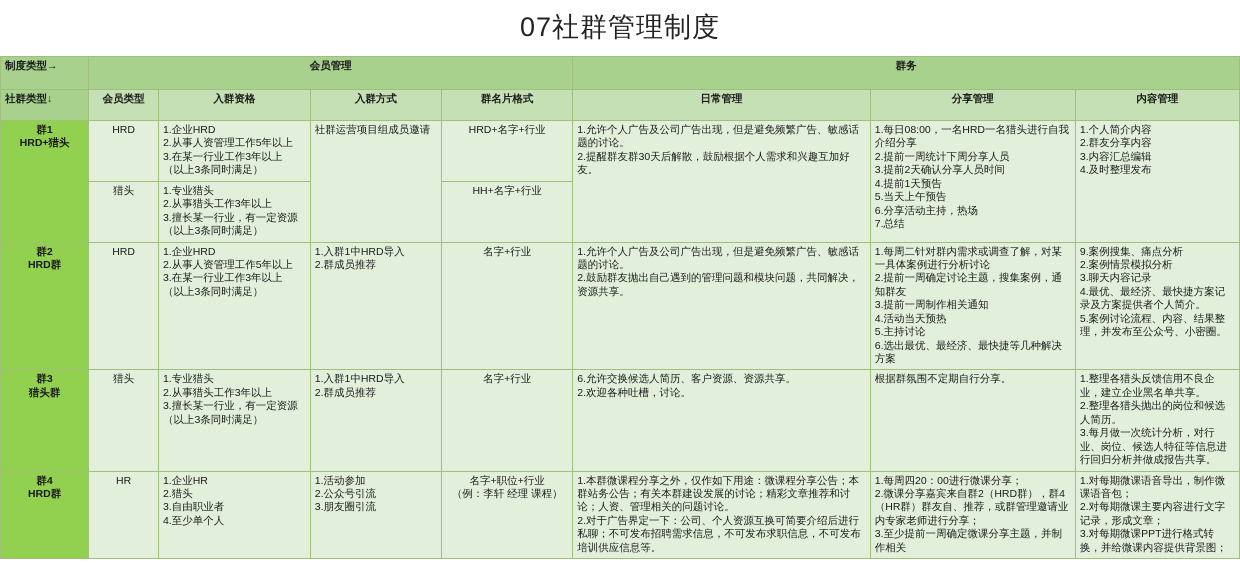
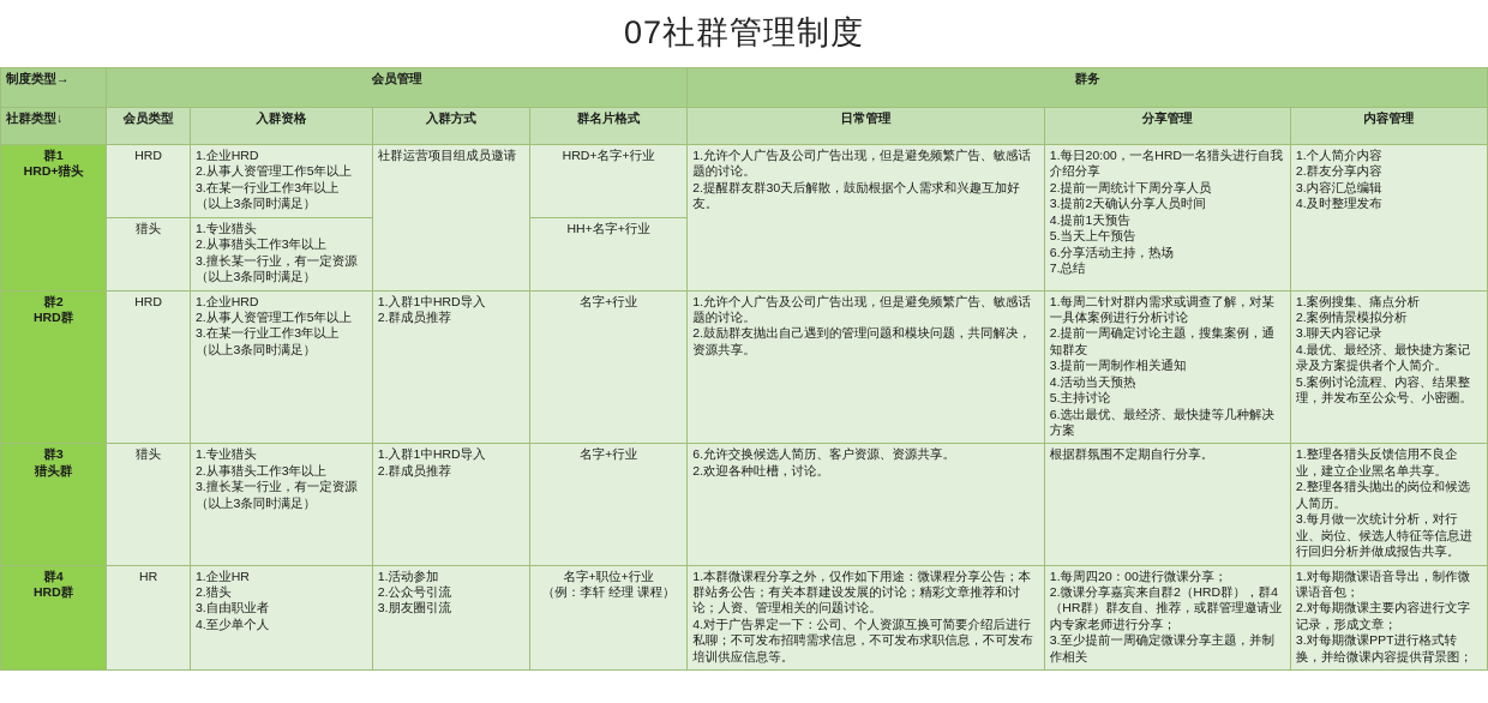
  07社群管理制度
  制度类型→	会员管理	群务
  社群类型↓	会员类型	入群资格	入群方式	群名片格式	日常管理	分享管理	内容管理
- 群1 HRD+猎头	HRD	1.企业HRD 2.从事人资管理工作5年以上 3.在某一行业工作3年以上 （以上3条同时满足）	社群运营项目组成员邀请	HRD+名字+行业	1.允许个人广告及公司广告出现，但是避免频繁广告、敏感话题的讨论。 2.提醒群友群30天后解散，鼓励根据个人需求和兴趣互加好友。	1.每日08:00，一名HRD一名猎头进行自我介绍分享 2.提前一周统计下周分享人员 3.提前2天确认分享人员时间 4.提前1天预告 5.当天上午预告 6.分享活动主持，热场 7.总结	1.个人简介内容 2.群友分享内容 3.内容汇总编辑 4.及时整理发布
+ 群1 HRD+猎头	HRD	1.企业HRD 2.从事人资管理工作5年以上 3.在某一行业工作3年以上 （以上3条同时满足）	社群运营项目组成员邀请	HRD+名字+行业	1.允许个人广告及公司广告出现，但是避免频繁广告、敏感话题的讨论。 2.提醒群友群30天后解散，鼓励根据个人需求和兴趣互加好友。	1.每日20:00，一名HRD一名猎头进行自我介绍分享 2.提前一周统计下周分享人员 3.提前2天确认分享人员时间 4.提前1天预告 5.当天上午预告 6.分享活动主持，热场 7.总结	1.个人简介内容 2.群友分享内容 3.内容汇总编辑 4.及时整理发布
  猎头	1.专业猎头 2.从事猎头工作3年以上 3.擅长某一行业，有一定资源 （以上3条同时满足）	HH+名字+行业
- 群2 HRD群	HRD	1.企业HRD 2.从事人资管理工作5年以上 3.在某一行业工作3年以上 （以上3条同时满足）	1.入群1中HRD导入 2.群成员推荐	名字+行业	1.允许个人广告及公司广告出现，但是避免频繁广告、敏感话题的讨论。 2.鼓励群友抛出自己遇到的管理问题和模块问题，共同解决，资源共享。	1.每周二针对群内需求或调查了解，对某一具体案例进行分析讨论 2.提前一周确定讨论主题，搜集案例，通知群友 3.提前一周制作相关通知 4.活动当天预热 5.主持讨论 6.选出最优、最经济、最快捷等几种解决方案	9.案例搜集、痛点分析 2.案例情景模拟分析 3.聊天内容记录 4.最优、最经济、最快捷方案记录及方案提供者个人简介。 5.案例讨论流程、内容、结果整理，并发布至公众号、小密圈。
+ 群2 HRD群	HRD	1.企业HRD 2.从事人资管理工作5年以上 3.在某一行业工作3年以上 （以上3条同时满足）	1.入群1中HRD导入 2.群成员推荐	名字+行业	1.允许个人广告及公司广告出现，但是避免频繁广告、敏感话题的讨论。 2.鼓励群友抛出自己遇到的管理问题和模块问题，共同解决，资源共享。	1.每周二针对群内需求或调查了解，对某一具体案例进行分析讨论 2.提前一周确定讨论主题，搜集案例，通知群友 3.提前一周制作相关通知 4.活动当天预热 5.主持讨论 6.选出最优、最经济、最快捷等几种解决方案	1.案例搜集、痛点分析 2.案例情景模拟分析 3.聊天内容记录 4.最优、最经济、最快捷方案记录及方案提供者个人简介。 5.案例讨论流程、内容、结果整理，并发布至公众号、小密圈。
  群3 猎头群	猎头	1.专业猎头 2.从事猎头工作3年以上 3.擅长某一行业，有一定资源 （以上3条同时满足）	1.入群1中HRD导入 2.群成员推荐	名字+行业	6.允许交换候选人简历、客户资源、资源共享。 2.欢迎各种吐槽，讨论。	根据群氛围不定期自行分享。	1.整理各猎头反馈信用不良企业，建立企业黑名单共享。 2.整理各猎头抛出的岗位和候选人简历。 3.每月做一次统计分析，对行业、岗位、候选人特征等信息进行回归分析并做成报告共享。
- 群4 HRD群	HR	1.企业HR 2.猎头 3.自由职业者 4.至少单个人	1.活动参加 2.公众号引流 3.朋友圈引流	名字+职位+行业 （例：李轩 经理 课程）	1.本群微课程分享之外，仅作如下用途：微课程分享公告；本群站务公告；有关本群建设发展的讨论；精彩文章推荐和讨论；人资、管理相关的问题讨论。 2.对于广告界定一下：公司、个人资源互换可简要介绍后进行私聊；不可发布招聘需求信息，不可发布求职信息，不可发布培训供应信息等。	1.每周四20：00进行微课分享； 2.微课分享嘉宾来自群2（HRD群），群4（HR群）群友自、推荐，或群管理邀请业内专家老师进行分享； 3.至少提前一周确定微课分享主题，并制作相关	1.对每期微课语音导出，制作微课语音包； 2.对每期微课主要内容进行文字记录，形成文章； 3.对每期微课PPT进行格式转换，并给微课内容提供背景图；
+ 群4 HRD群	HR	1.企业HR 2.猎头 3.自由职业者 4.至少单个人	1.活动参加 2.公众号引流 3.朋友圈引流	名字+职位+行业 （例：李轩 经理 课程）	1.本群微课程分享之外，仅作如下用途：微课程分享公告；本群站务公告；有关本群建设发展的讨论；精彩文章推荐和讨论；人资、管理相关的问题讨论。 4.对于广告界定一下：公司、个人资源互换可简要介绍后进行私聊；不可发布招聘需求信息，不可发布求职信息，不可发布培训供应信息等。	1.每周四20：00进行微课分享； 2.微课分享嘉宾来自群2（HRD群），群4（HR群）群友自、推荐，或群管理邀请业内专家老师进行分享； 3.至少提前一周确定微课分享主题，并制作相关	1.对每期微课语音导出，制作微课语音包； 2.对每期微课主要内容进行文字记录，形成文章； 3.对每期微课PPT进行格式转换，并给微课内容提供背景图；
